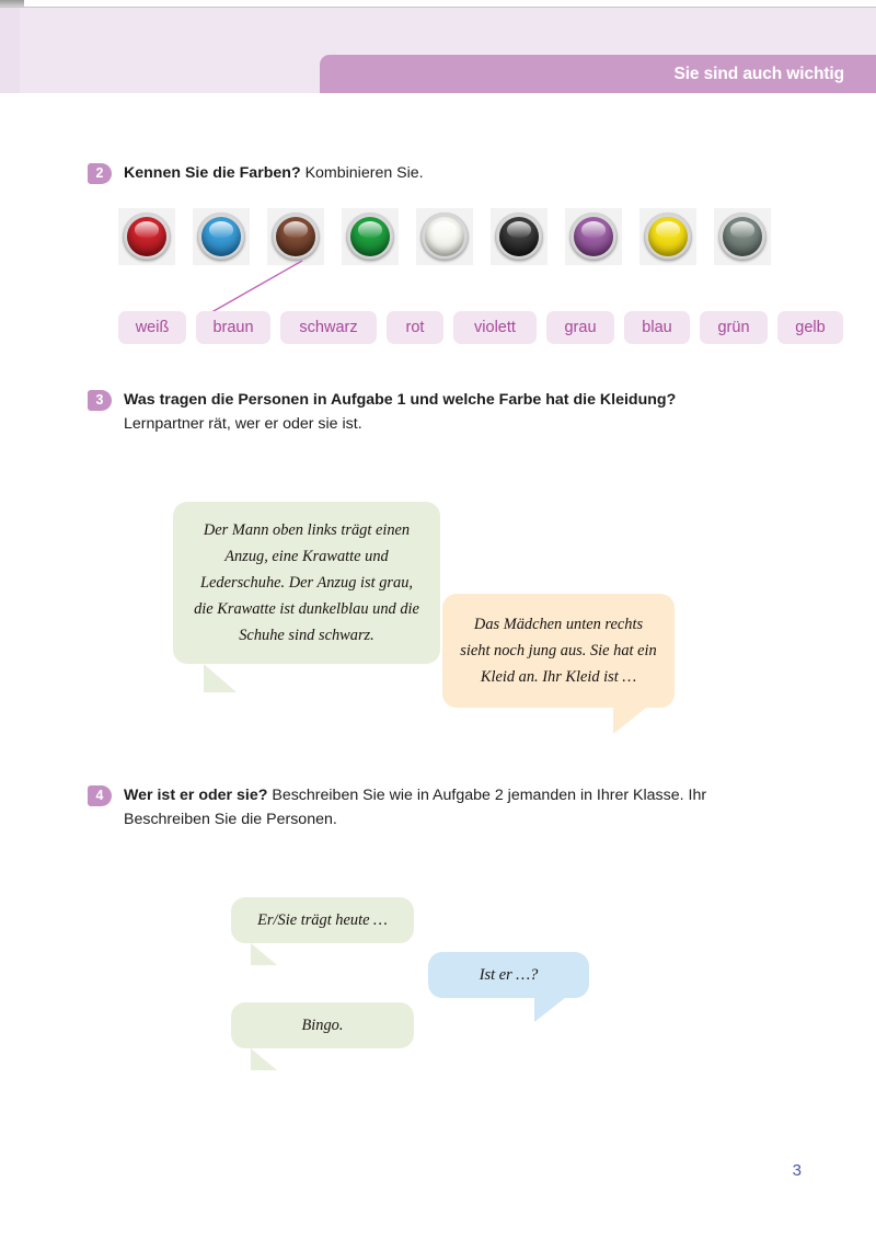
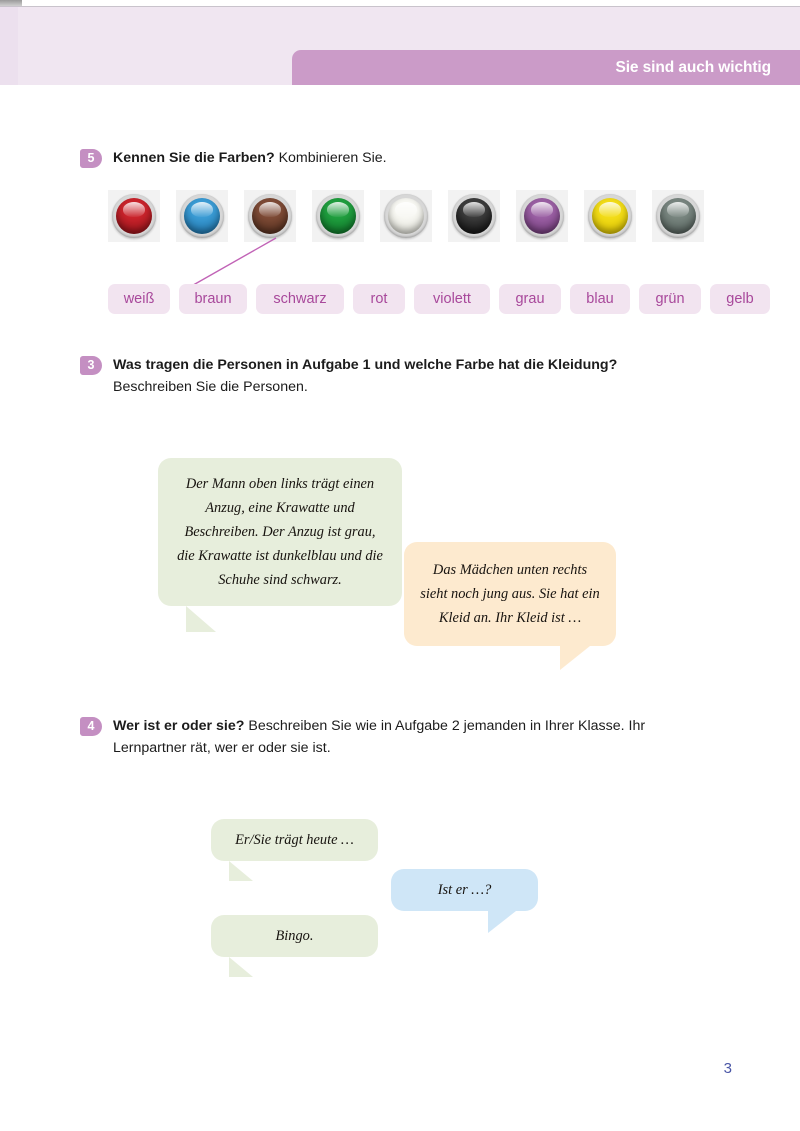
  Sie sind auch wichtig
- 2
+ 5
  Kennen Sie die Farben? Kombinieren Sie.
  weiß
  braun
  schwarz
  rot
  violett
  grau
  blau
  grün
  gelb
  3
  Was tragen die Personen in Aufgabe 1 und welche Farbe hat die Kleidung?
- Lernpartner rät, wer er oder sie ist.
+ Beschreiben Sie die Personen.
- Der Mann oben links trägt einen Anzug, eine Krawatte und Lederschuhe. Der Anzug ist grau, die Krawatte ist dunkelblau und die Schuhe sind schwarz.
+ Der Mann oben links trägt einen Anzug, eine Krawatte und Beschreiben. Der Anzug ist grau, die Krawatte ist dunkelblau und die Schuhe sind schwarz.
  Das Mädchen unten rechts sieht noch jung aus. Sie hat ein Kleid an. Ihr Kleid ist …
  4
  Wer ist er oder sie? Beschreiben Sie wie in Aufgabe 2 jemanden in Ihrer Klasse. Ihr
- Beschreiben Sie die Personen.
+ Lernpartner rät, wer er oder sie ist.
  Er/Sie trägt heute …
  Ist er …?
  Bingo.
  3
